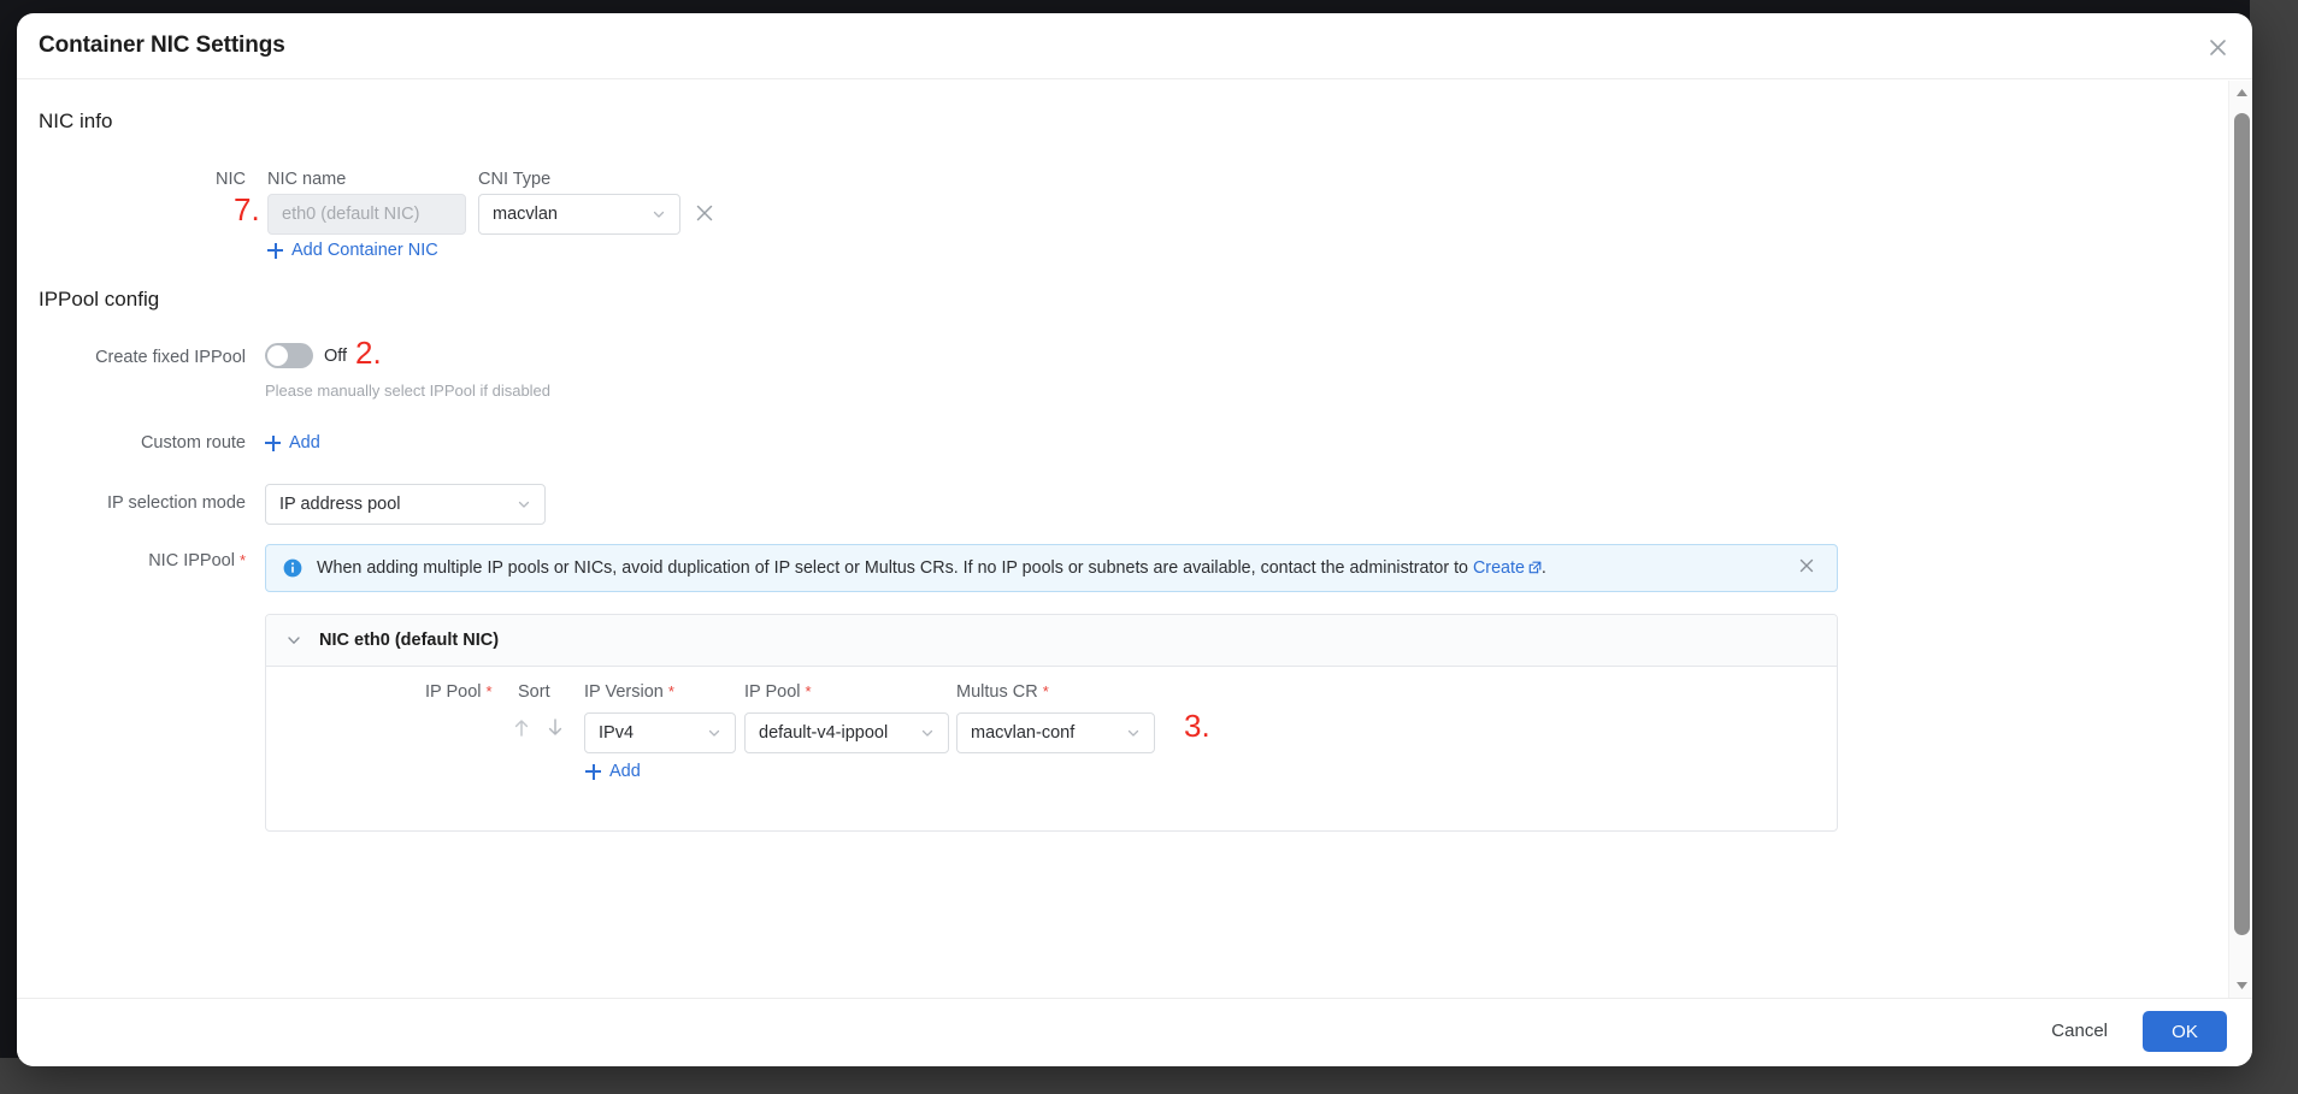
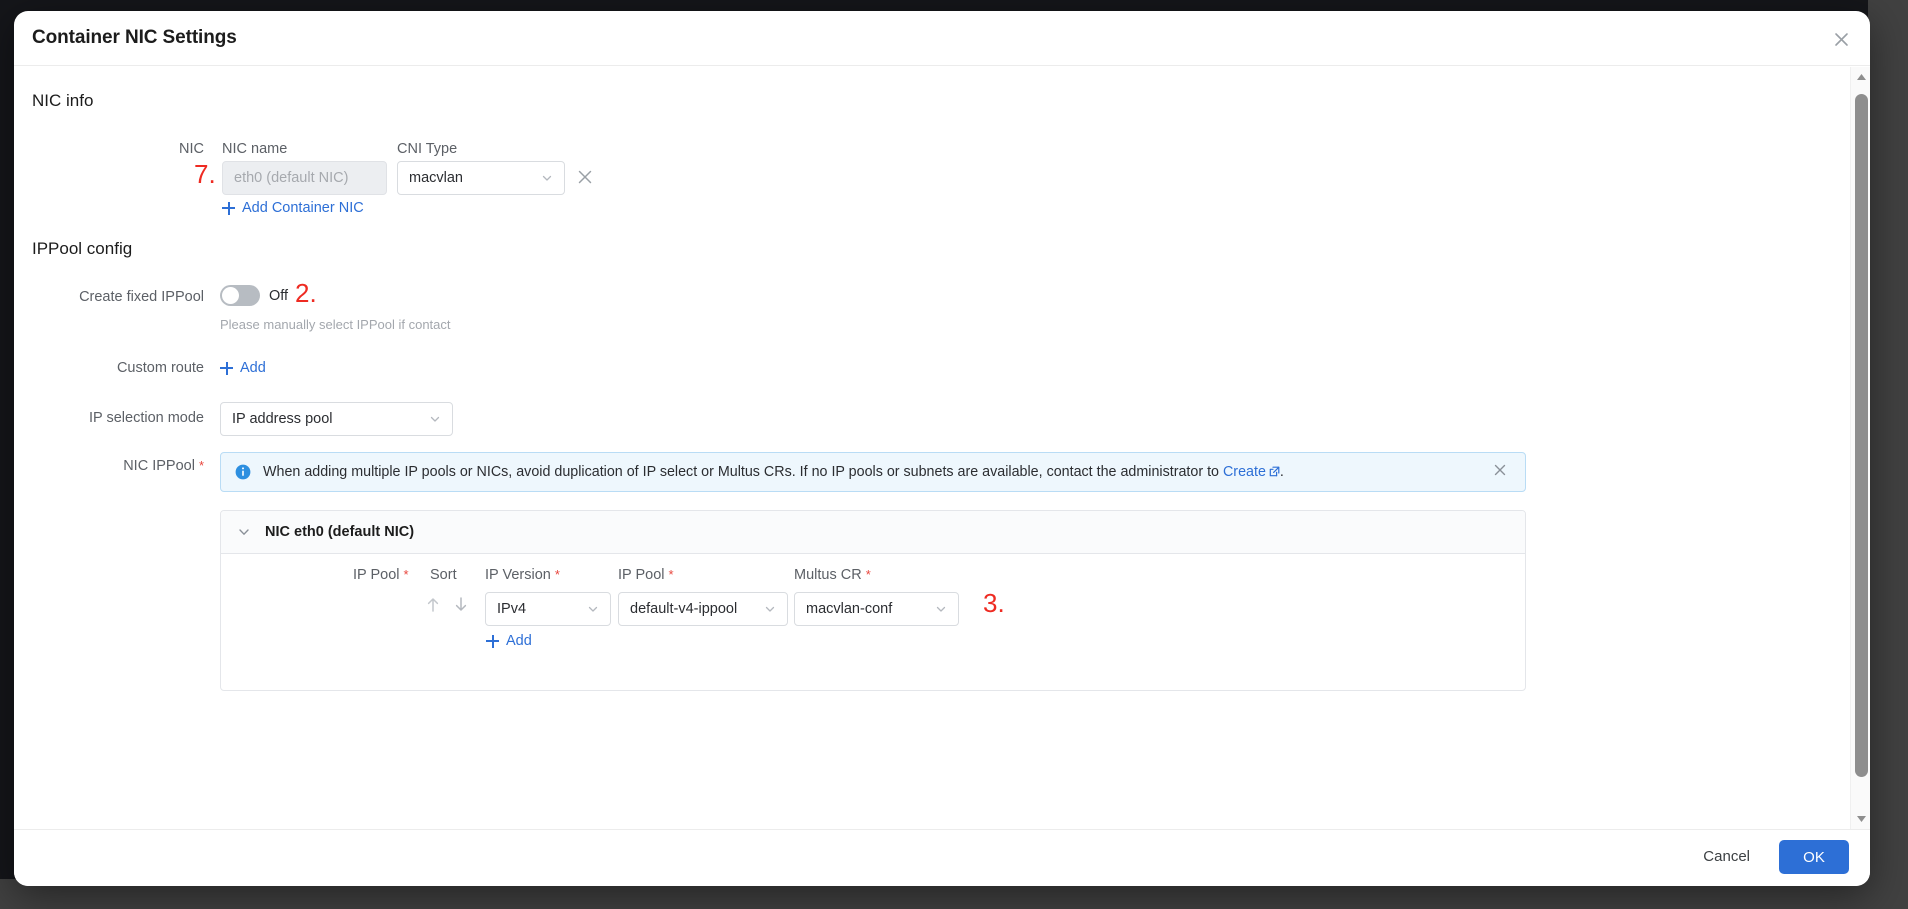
  Container NIC Settings
  NIC info
  NIC
  NIC name
  CNI Type
  7.
  eth0 (default NIC)
  macvlan
  Add Container NIC
  IPPool config
  Create fixed IPPool
  Off
  2.
- Please manually select IPPool if disabled
+ Please manually select IPPool if contact
  Custom route
  Add
  IP selection mode
  IP address pool
  NIC IPPool *
  When adding multiple IP pools or NICs, avoid duplication of IP select or Multus CRs. If no IP pools or subnets are available, contact the administrator to Create .
  NIC eth0 (default NIC)
  IP Pool *
  Sort
  IP Version *
  IP Pool *
  Multus CR *
  IPv4
  default-v4-ippool
  macvlan-conf
  3.
  Add
  Cancel
  OK
